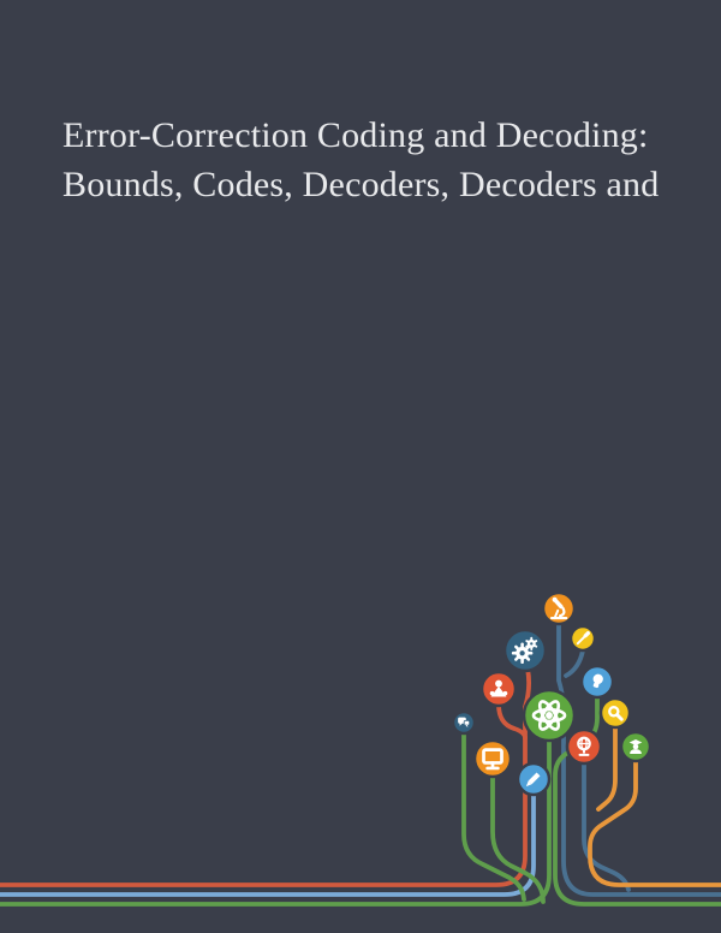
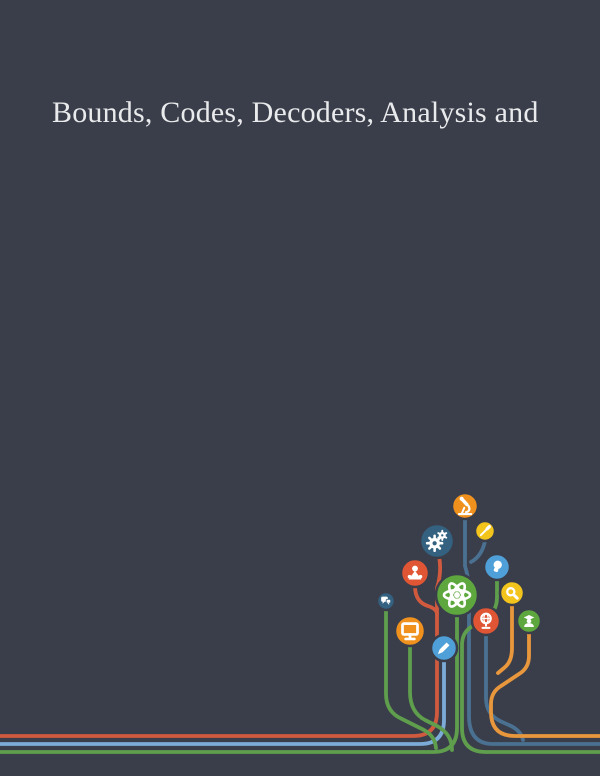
- Error-Correction Coding and Decoding:
- Bounds, Codes, Decoders, Decoders and
+ Bounds, Codes, Decoders, Analysis and
